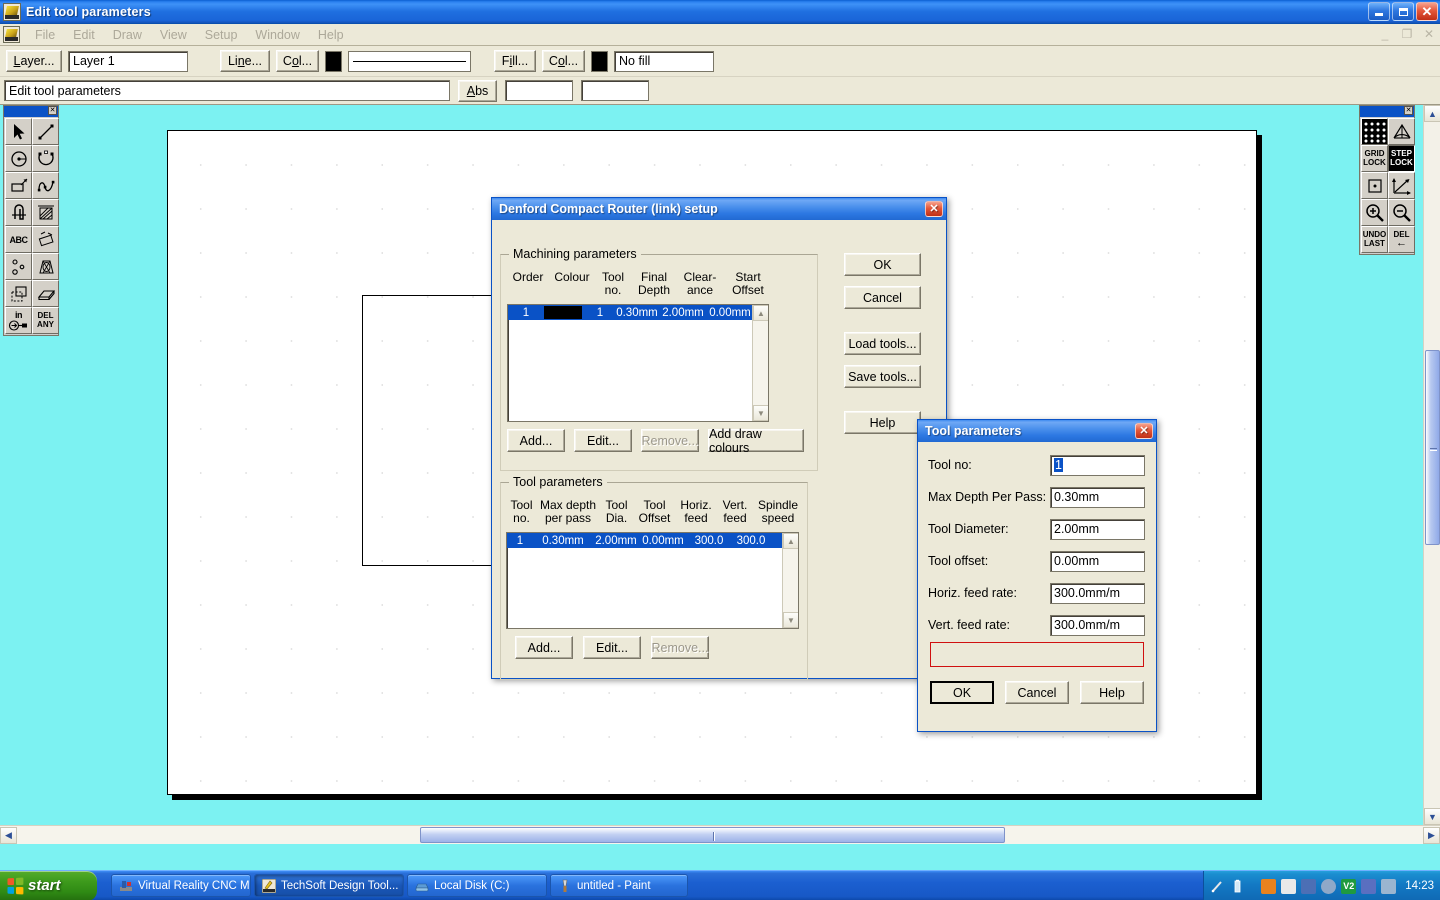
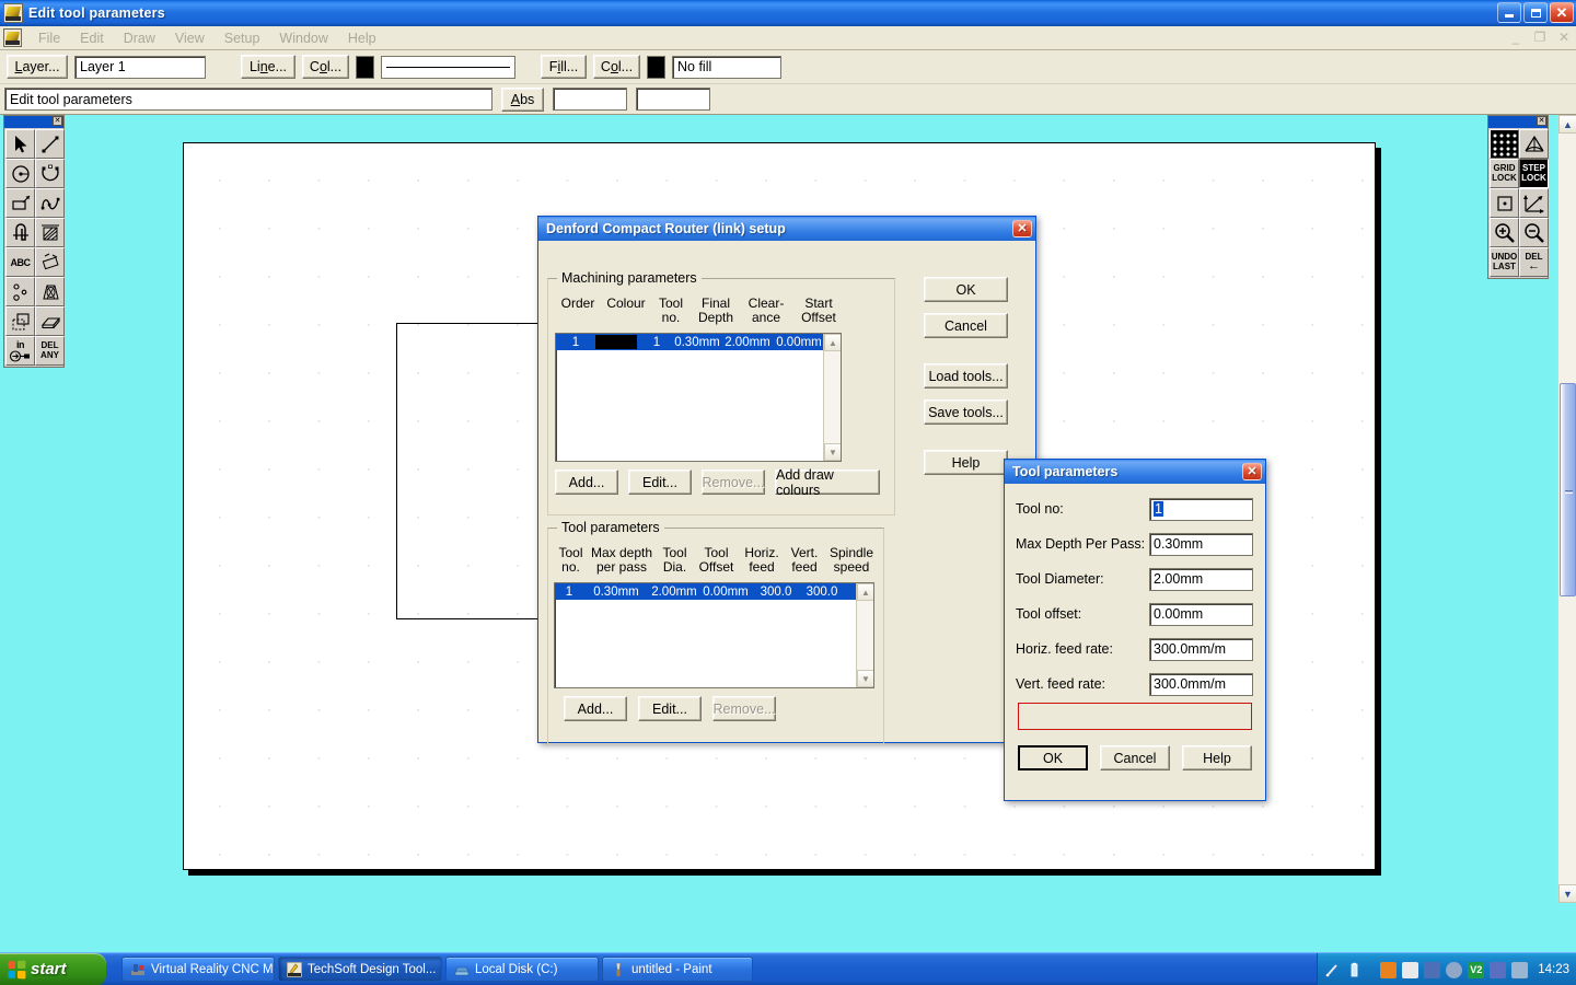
  Edit tool parameters
  ✕
  File
  Edit
  Draw
  View
  Setup
  Window
  Help
  _
  ❐
  ✕
  L
  ayer...
  Layer 1
  Li
  n
  e...
  C
  o
  l...
  F
  i
  ll...
  C
  o
  l...
  No fill
  Edit tool parameters
  A
  bs
  ABC
  in
  DEL
  ANY
  GRID
  LOCK
  STEP
  LOCK
  UNDO
  LAST
  DEL
  ←
  Denford Compact Router (link) setup
  ✕
  Machining parameters
  Order
  Colour
  Tool
  no.
  Final
  Depth
  Clear-
  ance
  Start
  Offset
  1
  1
  0.30mm
  2.00mm
  0.00mm
  ▲
  ▼
  Add...
  Edit...
  Remove...
  Add draw colours
  Tool parameters
  Tool
  no.
  Max depth
  per pass
  Tool
  Dia.
  Tool
  Offset
  Horiz.
  feed
  Vert.
  feed
  Spindle
  speed
  1
  0.30mm
  2.00mm
  0.00mm
  300.0
  300.0
  ▲
  ▼
  Add...
  Edit...
  Remove...
  OK
  Cancel
  Load tools...
  Save tools...
  Help
  Tool parameters
  ✕
  Tool no:
  1
  Max Depth Per Pass:
  0.30mm
  Tool Diameter:
  2.00mm
  Tool offset:
  0.00mm
  Horiz. feed rate:
  300.0mm/m
  Vert. feed rate:
  300.0mm/m
  OK
  Cancel
  Help
  ▲
  ▼
- ◀
- ▶
  start
  Virtual Reality CNC M
  TechSoft Design Tool...
  Local Disk (C:)
  untitled - Paint
  V2
  14:23
